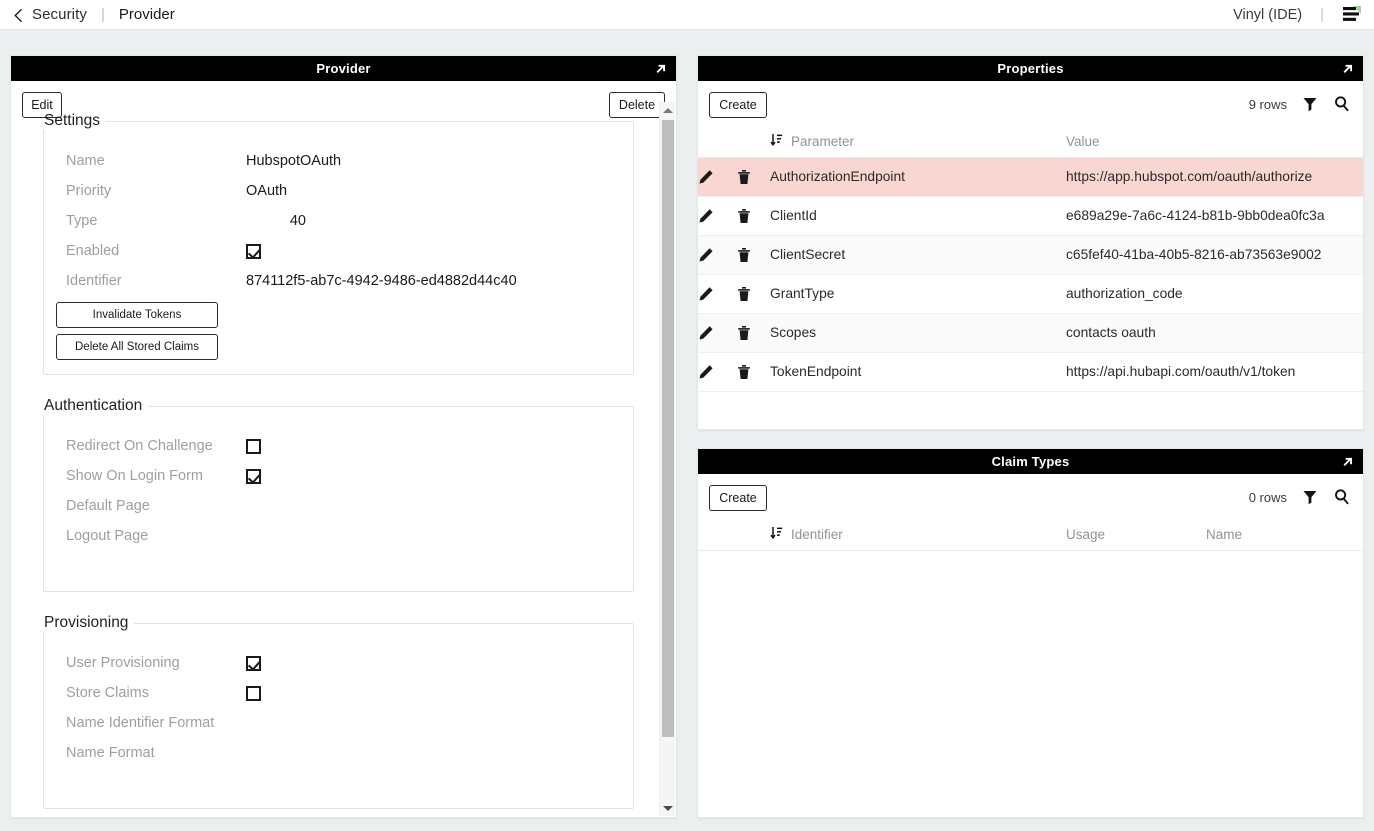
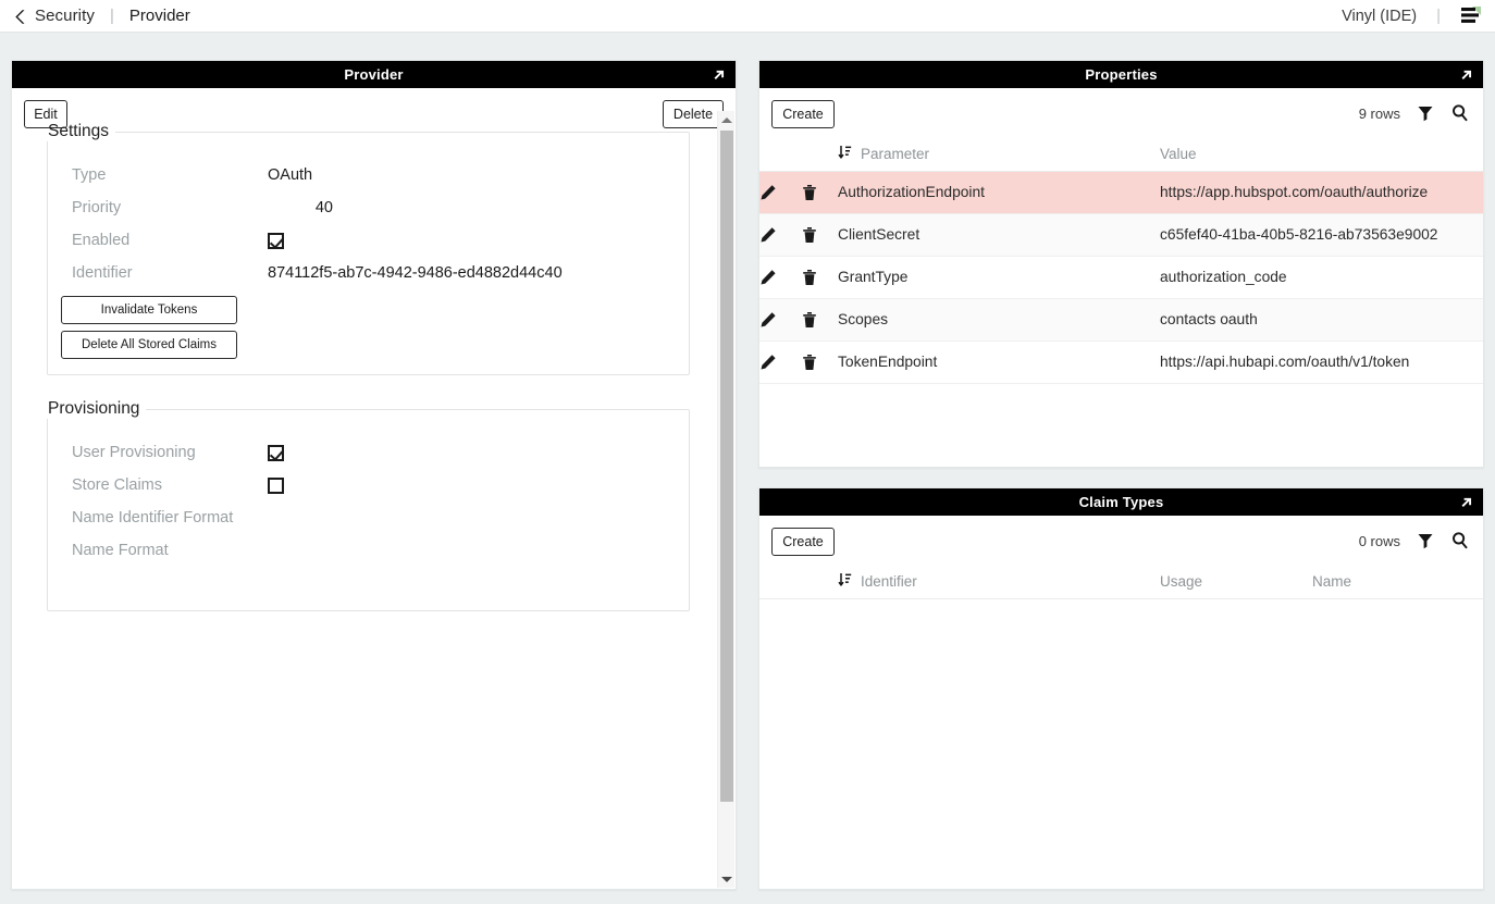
  Security
  |
  Provider
  Vinyl (IDE)
  |
  Provider
  Edit
  Delete
  Settings
- Name
- HubspotOAuth
- Priority
+ Type
  OAuth
- Type
+ Priority
  40
  Enabled
  Identifier
  874112f5-ab7c-4942-9486-ed4882d44c40
  Invalidate Tokens
  Delete All Stored Claims
- Authentication
- Redirect On Challenge
- Show On Login Form
- Default Page
- Logout Page
  Provisioning
  User Provisioning
  Store Claims
  Name Identifier Format
  Name Format
  Properties
  Create
  9 rows
  	Parameter	Value
  	AuthorizationEndpoint	https://app.hubspot.com/oauth/authorize
- 	ClientId	e689a29e-7a6c-4124-b81b-9bb0dea0fc3a
  	ClientSecret	c65fef40-41ba-40b5-8216-ab73563e9002
  	GrantType	authorization_code
  	Scopes	contacts oauth
  	TokenEndpoint	https://api.hubapi.com/oauth/v1/token
  Claim Types
  Create
  0 rows
  	Identifier	Usage	Name
